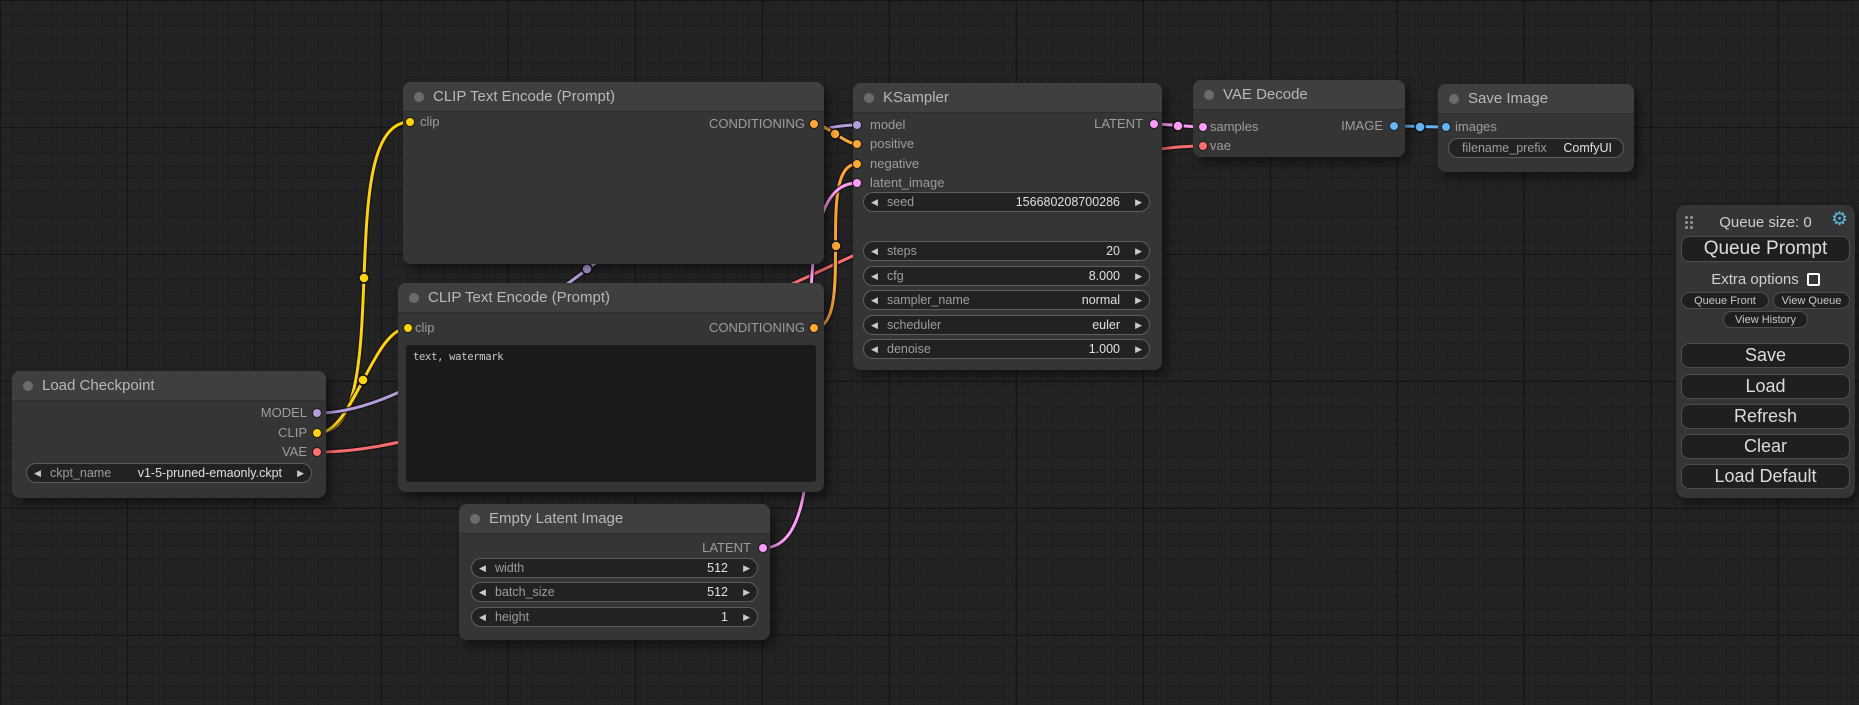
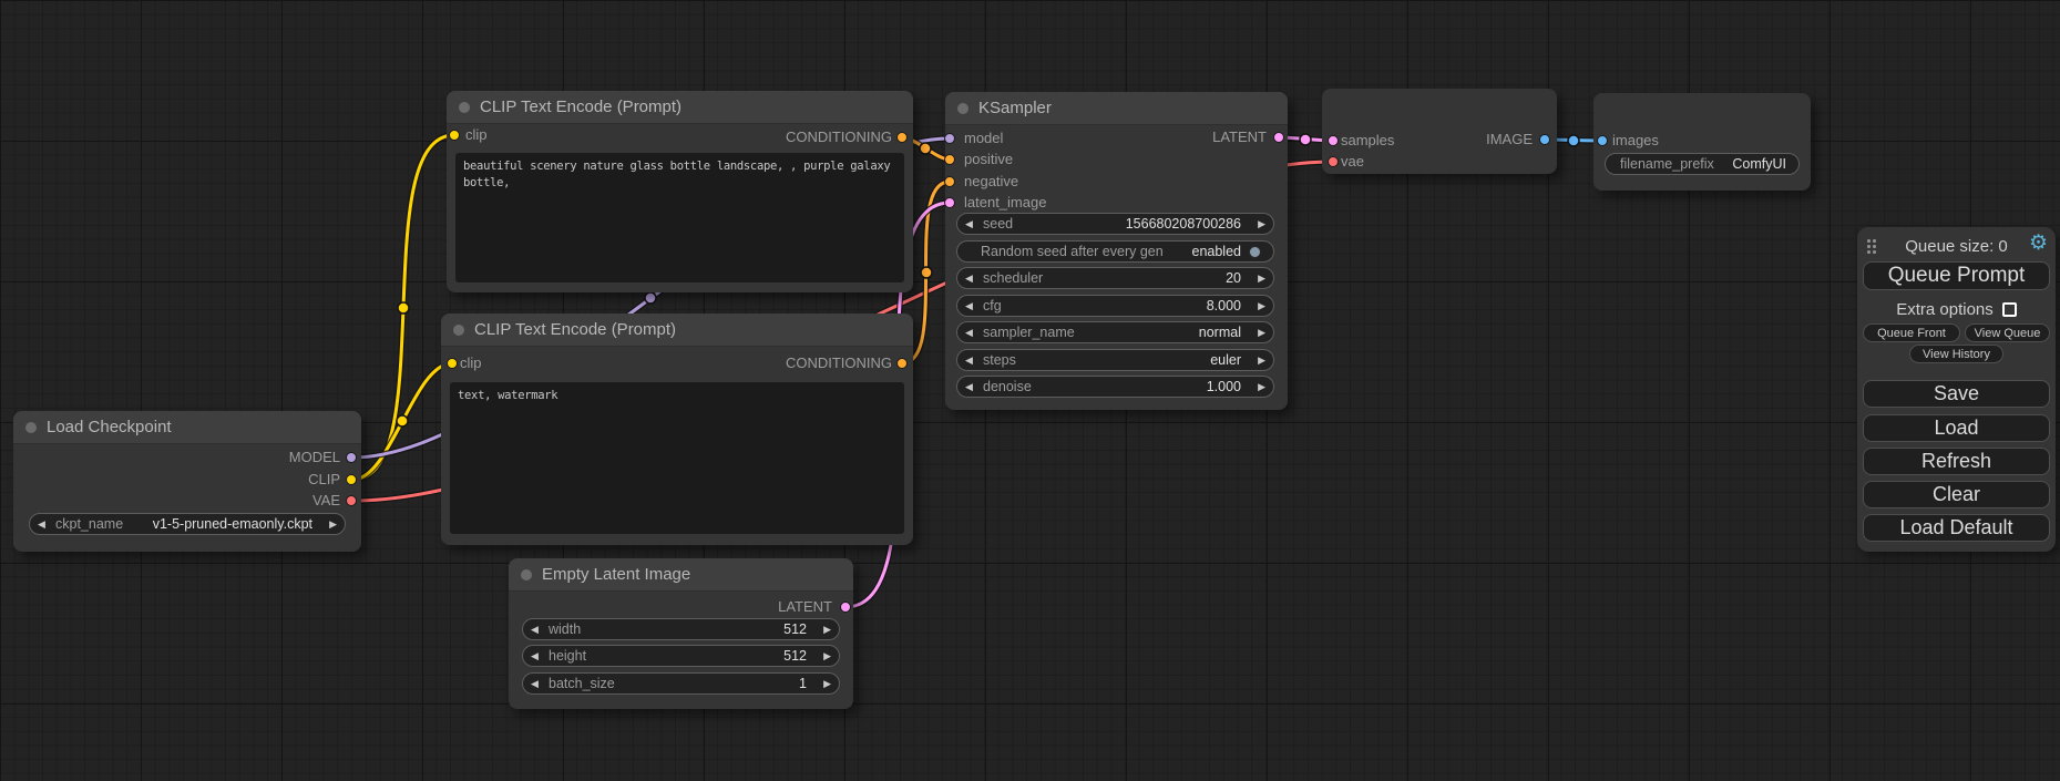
  Load Checkpoint
  MODEL
  CLIP
  VAE
  ◀
  ckpt_name
  v1-5-pruned-emaonly.ckpt
  ▶
  CLIP Text Encode (Prompt)
  clip
  CONDITIONING
+ beautiful scenery nature glass bottle landscape, , purple galaxy bottle,
  CLIP Text Encode (Prompt)
  clip
  CONDITIONING
  text, watermark
  Empty Latent Image
  LATENT
  ◀
  width
  512
  ▶
  ◀
- batch_size
+ height
  512
  ▶
  ◀
- height
+ batch_size
  1
  ▶
  KSampler
  model
  positive
  negative
  latent_image
  LATENT
  ◀
  seed
  156680208700286
  ▶
+ Random seed after every gen
+ enabled
  ◀
- steps
+ scheduler
  20
  ▶
  ◀
  cfg
  8.000
  ▶
  ◀
  sampler_name
  normal
  ▶
  ◀
- scheduler
+ steps
  euler
  ▶
  ◀
  denoise
  1.000
  ▶
- VAE Decode
  samples
  vae
  IMAGE
- Save Image
  images
  filename_prefix
  ComfyUI
  Queue size: 0
  ⚙
  Queue Prompt
  Extra options
  Queue Front
  View Queue
  View History
  Save
  Load
  Refresh
  Clear
  Load Default
